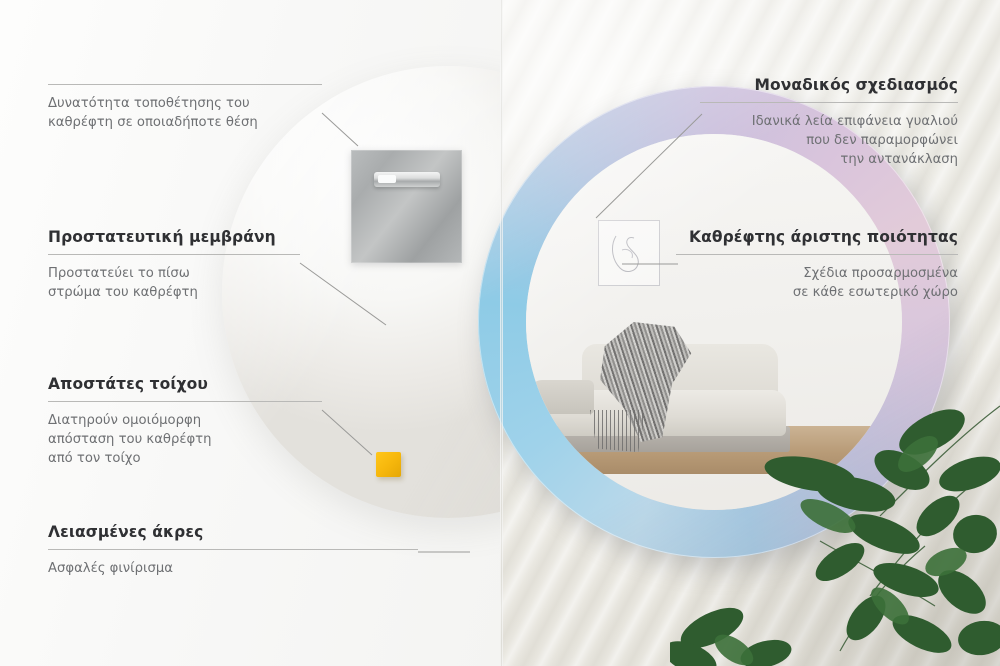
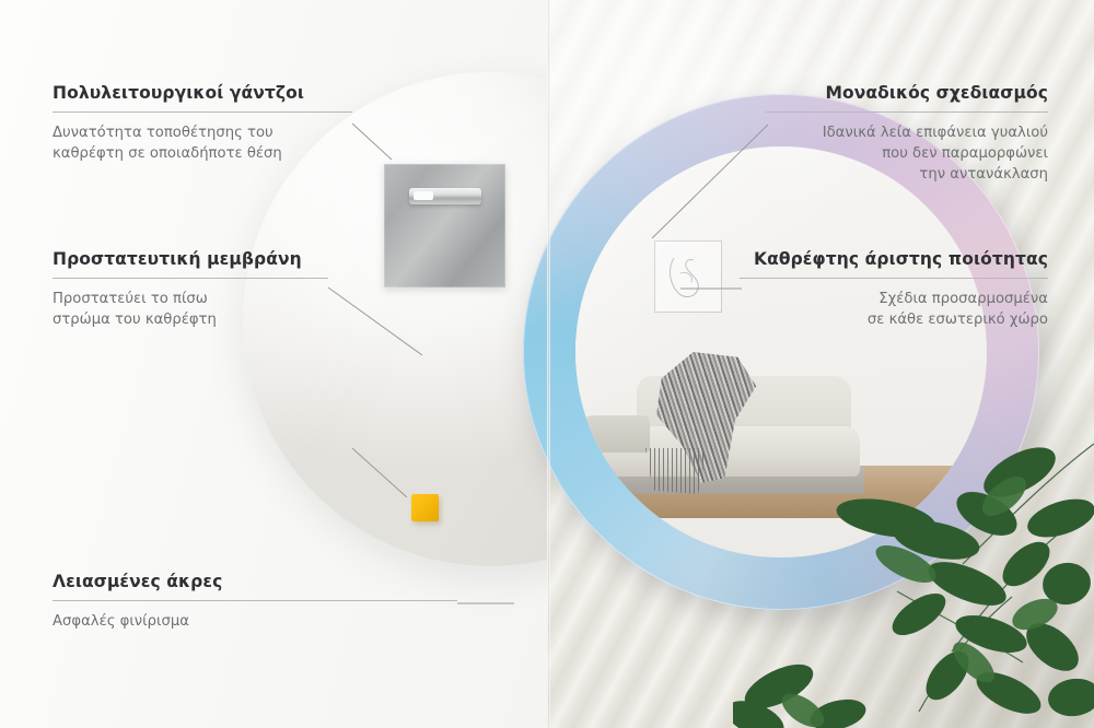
+ Πολυλειτουργικοί γάντζοι
  Δυνατότητα τοποθέτησης του
  καθρέφτη σε οποιαδήποτε θέση
  Προστατευτική μεμβράνη
  Προστατεύει το πίσω
  στρώμα του καθρέφτη
- Αποστάτες τοίχου
- Διατηρούν ομοιόμορφη
- απόσταση του καθρέφτη
- από τον τοίχο
  Λειασμένες άκρες
  Ασφαλές φινίρισμα
  Μοναδικός σχεδιασμός
  Ιδανικά λεία επιφάνεια γυαλιού
  που δεν παραμορφώνει
  την αντανάκλαση
  Καθρέφτης άριστης ποιότητας
  Σχέδια προσαρμοσμένα
  σε κάθε εσωτερικό χώρο
